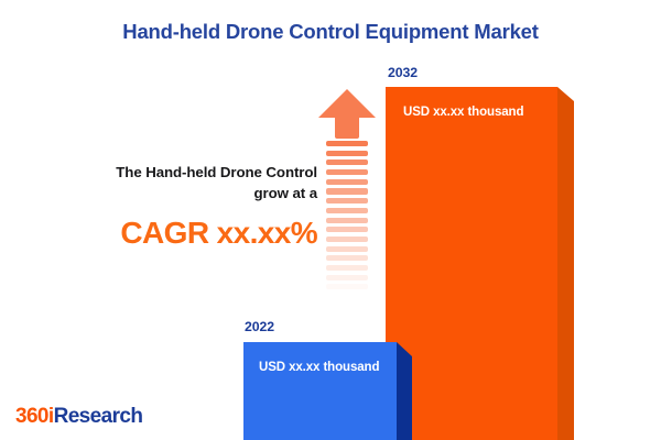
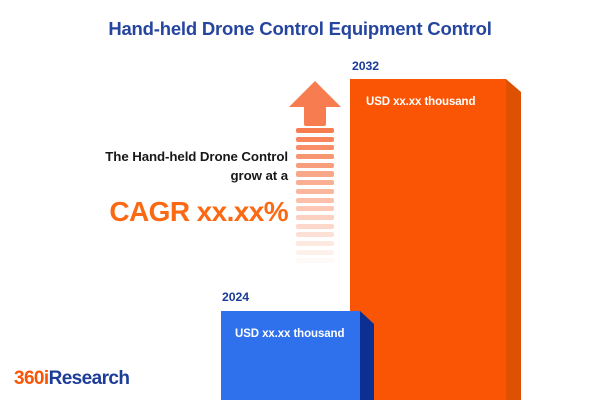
- Hand-held Drone Control Equipment Market
+ Hand-held Drone Control Equipment Control
  The Hand-held Drone Control
  grow at a
  CAGR xx.xx%
  2032
  USD xx.xx thousand
- 2022
+ 2024
  USD xx.xx thousand
  360iResearch
